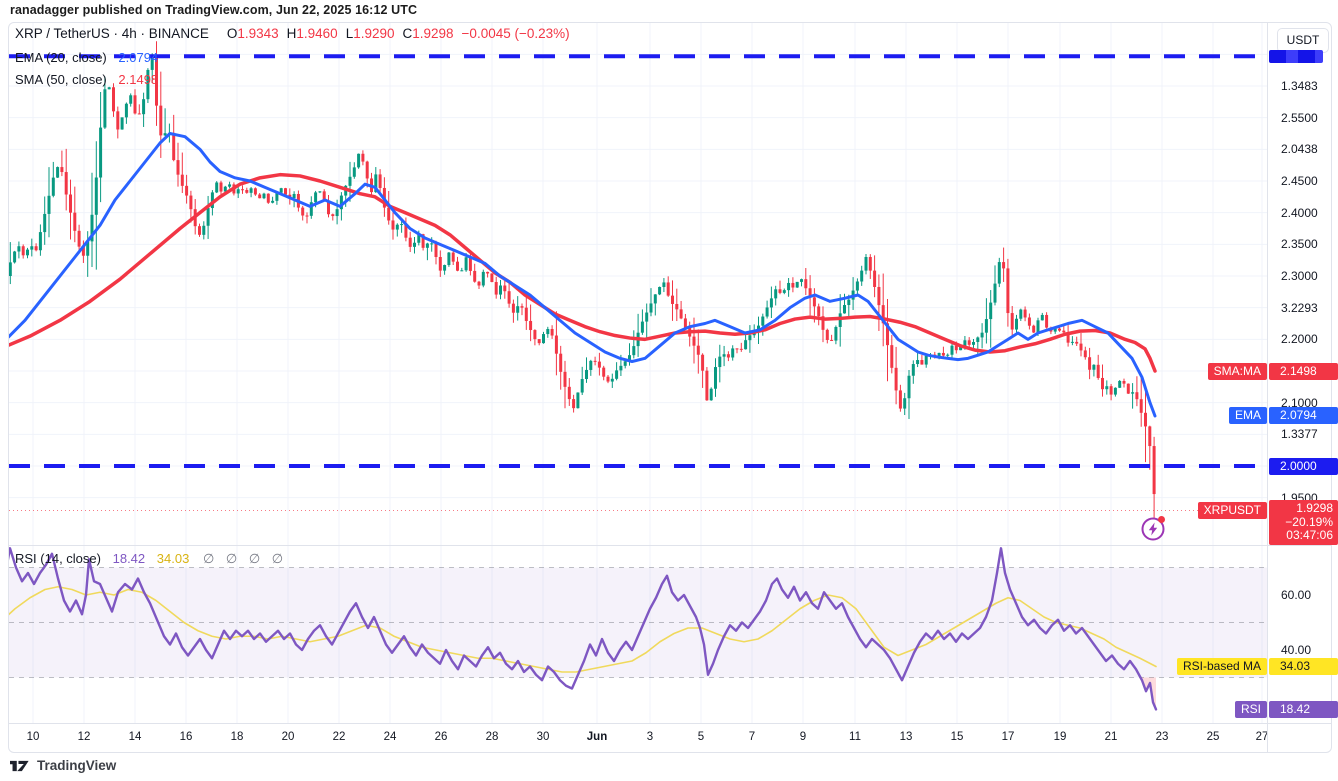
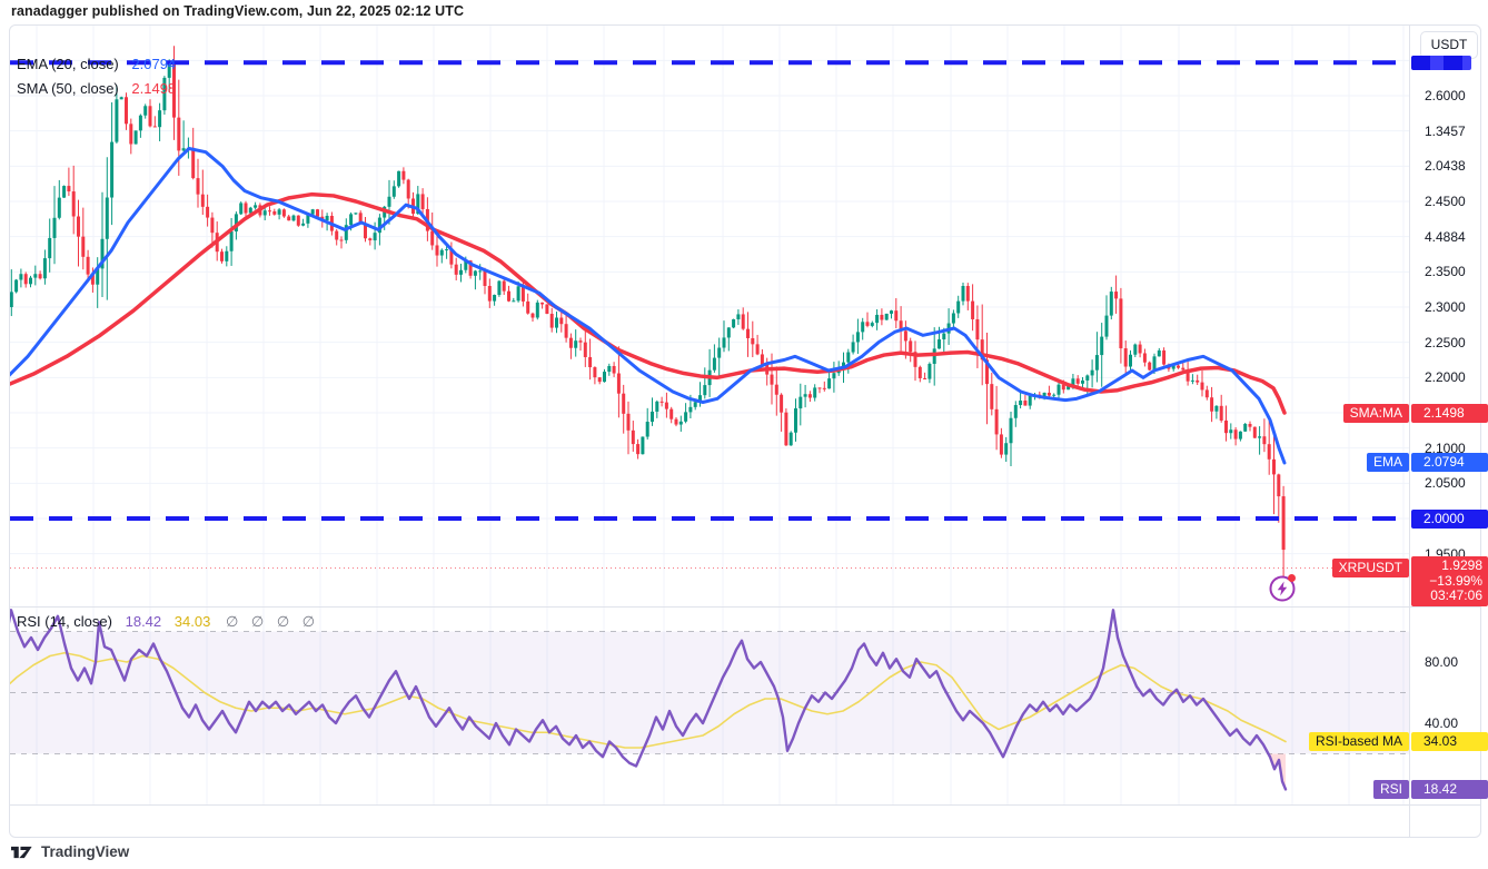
- ranadagger published on TradingView.com, Jun 22, 2025 16:12 UTC
+ ranadagger published on TradingView.com, Jun 22, 2025 02:12 UTC
- XRP / TetherUS · 4h · BINANCE O1.9343 H1.9460 L1.9290 C1.9298 −0.0045 (−0.23%)
  EMA (20, close) 2.0794
  SMA (50, close) 2.1498
  RSI (14, close) 18.42 34.03 ∅ ∅ ∅ ∅
  USDT
  SMA:MA
  2.1498
  EMA
  2.0794
  2.0000
  XRPUSDT
  1.9298
- −20.19%
+ −13.99%
  03:47:06
  RSI-based MA
  34.03
  RSI
  18.42
- 10
- 12
- 14
- 16
- 18
- 20
- 22
- 24
- 26
- 28
- 30
- Jun
- 3
- 5
- 7
- 9
- 11
- 13
- 15
- 17
- 19
- 21
- 23
- 25
- 27
  TradingView
- 1.3483
+ 2.6000
- 2.5500
+ 1.3457
  2.0438
  2.4500
- 2.4000
+ 4.4884
  2.3500
  2.3000
- 3.2293
+ 2.2500
  2.2000
  2.1000
- 1.3377
+ 2.0500
  1.9500
- 60.00
+ 80.00
  40.00
